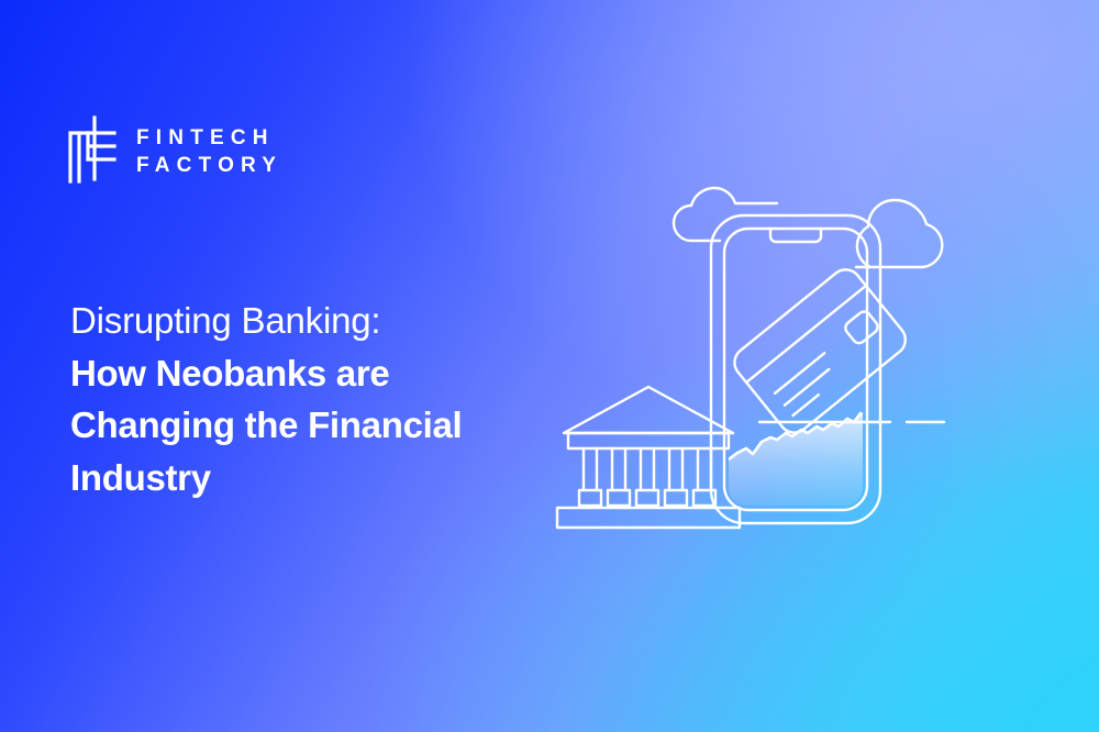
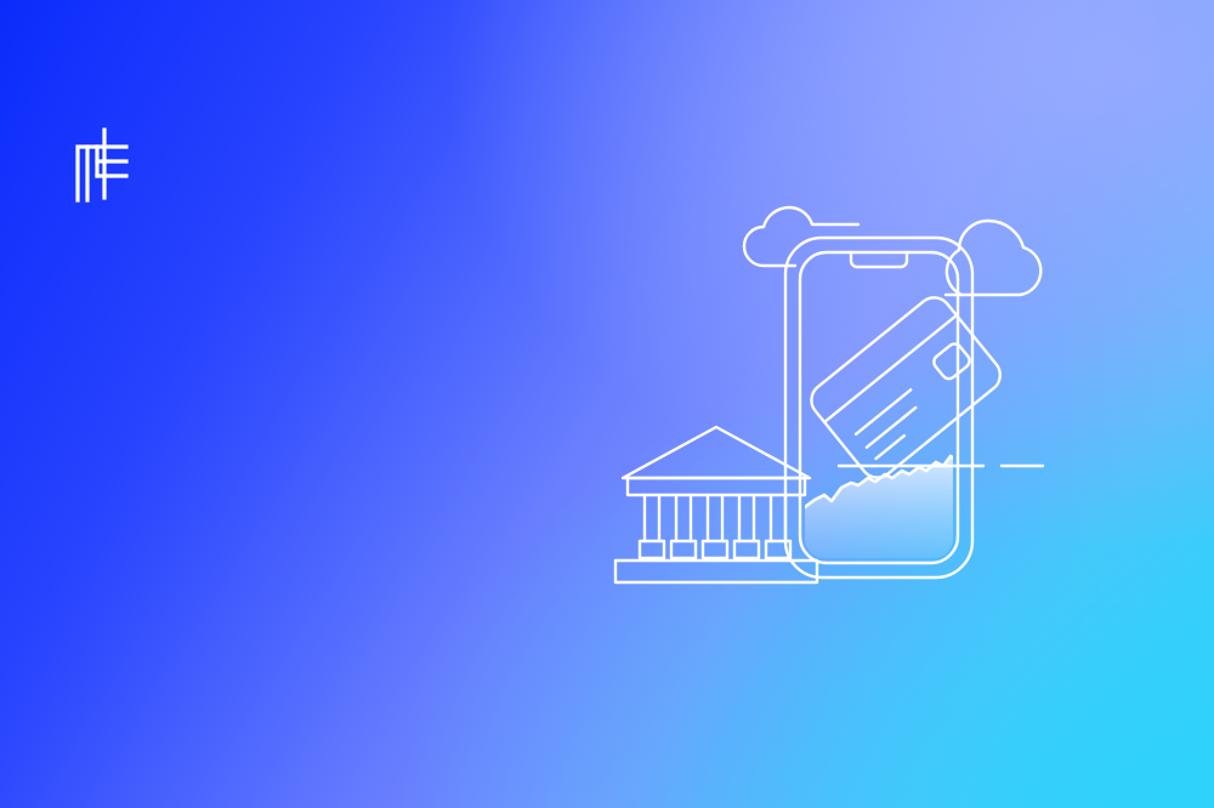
- FINTECH
- FACTORY
- Disrupting Banking:
- How Neobanks are
- Changing the Financial
- Industry
